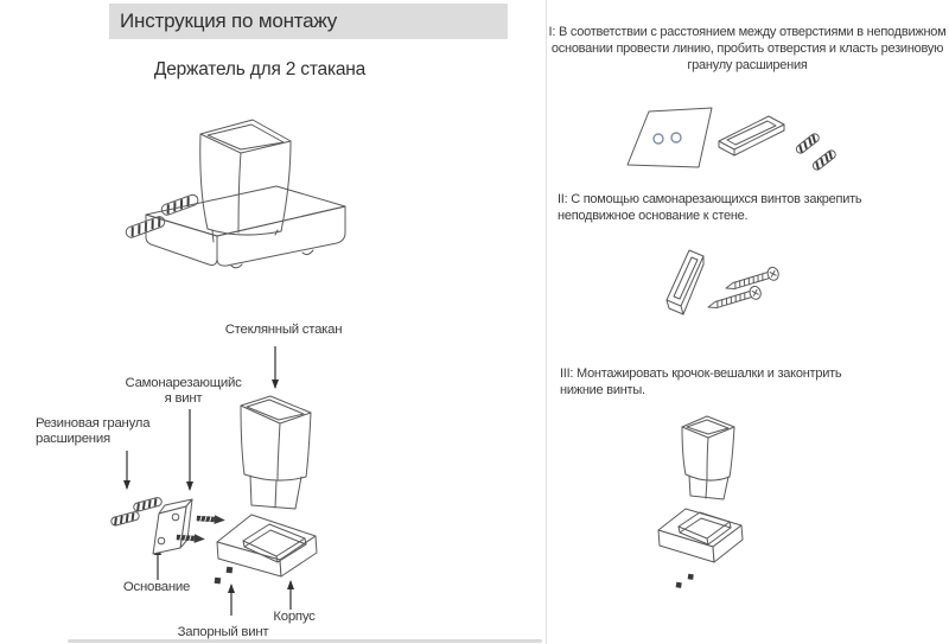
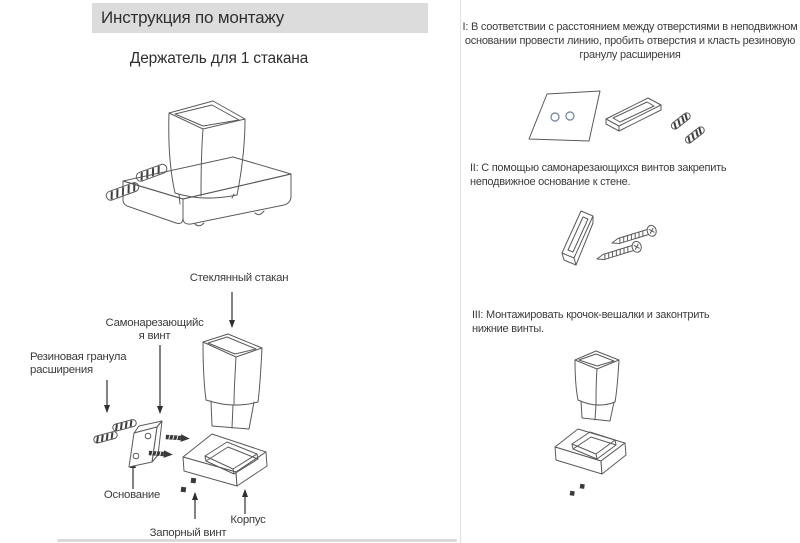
  Инструкция по монтажу
- Держатель для 2 стакана
+ Держатель для 1 стакана
  Стеклянный стакан
  Самонарезающийс
  я винт
  Резиновая гранула
  расширения
  Основание
  Запорный винт
  Корпус
  I: В соответствии с расстоянием между отверстиями в неподвижном
  основании провести линию, пробить отверстия и класть резиновую
  гранулу расширения
  II: С помощью самонарезающихся винтов закрепить
  неподвижное основание к стене.
  III: Монтажировать крочок-вешалки и законтрить
  нижние винты.
